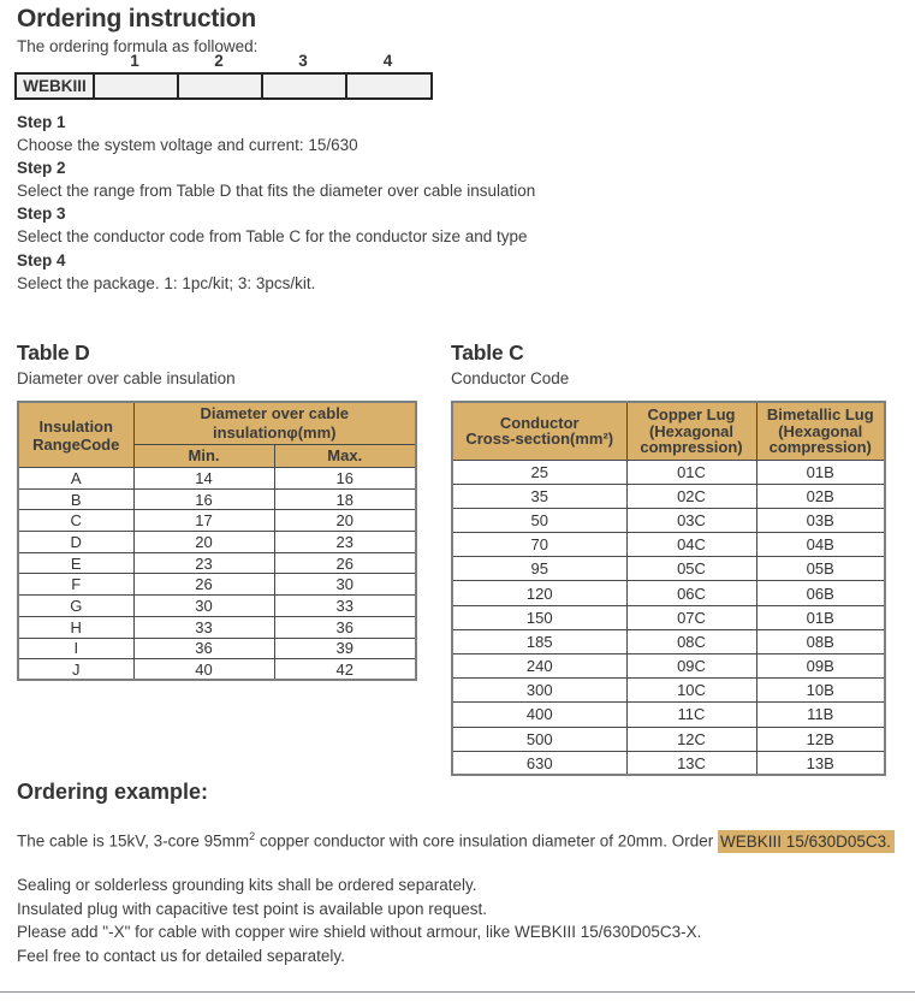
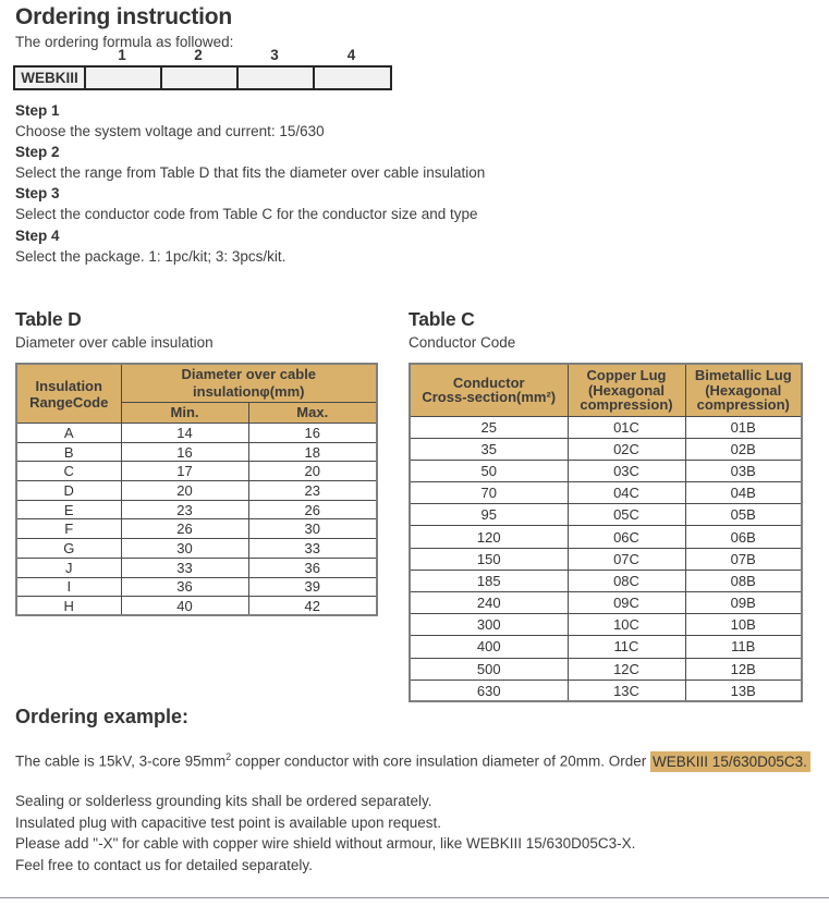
  Ordering instruction
  The ordering formula as followed:
  1
  2
  3
  4
  WEBKIII
  Step 1
  Choose the system voltage and current: 15/630
  Step 2
  Select the range from Table D that fits the diameter over cable insulation
  Step 3
  Select the conductor code from Table C for the conductor size and type
  Step 4
  Select the package. 1: 1pc/kit; 3: 3pcs/kit.
  Table D
  Diameter over cable insulation
  Insulation RangeCode	Diameter over cable insulationφ(mm)
  Min.	Max.
  A	14	16
  B	16	18
  C	17	20
  D	20	23
  E	23	26
  F	26	30
  G	30	33
- H	33	36
+ J	33	36
  I	36	39
- J	40	42
+ H	40	42
  Table C
  Conductor Code
  Conductor Cross-section(mm²)	Copper Lug (Hexagonal compression)	Bimetallic Lug (Hexagonal compression)
  25	01C	01B
  35	02C	02B
  50	03C	03B
  70	04C	04B
  95	05C	05B
  120	06C	06B
- 150	07C	01B
+ 150	07C	07B
  185	08C	08B
  240	09C	09B
  300	10C	10B
  400	11C	11B
  500	12C	12B
  630	13C	13B
  Ordering example:
  The cable is 15kV, 3-core 95mm2 copper conductor with core insulation diameter of 20mm. Order WEBKIII 15/630D05C3.
  Sealing or solderless grounding kits shall be ordered separately.
  Insulated plug with capacitive test point is available upon request.
  Please add "-X" for cable with copper wire shield without armour, like WEBKIII 15/630D05C3-X.
  Feel free to contact us for detailed separately.
